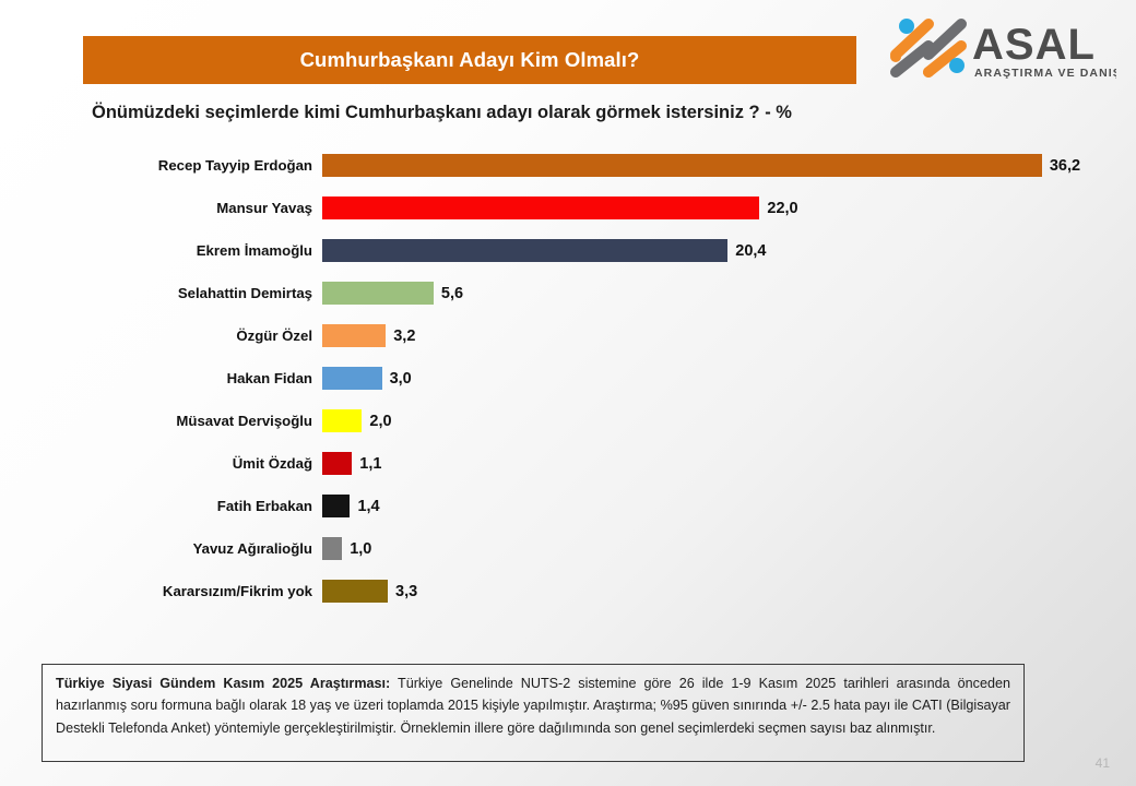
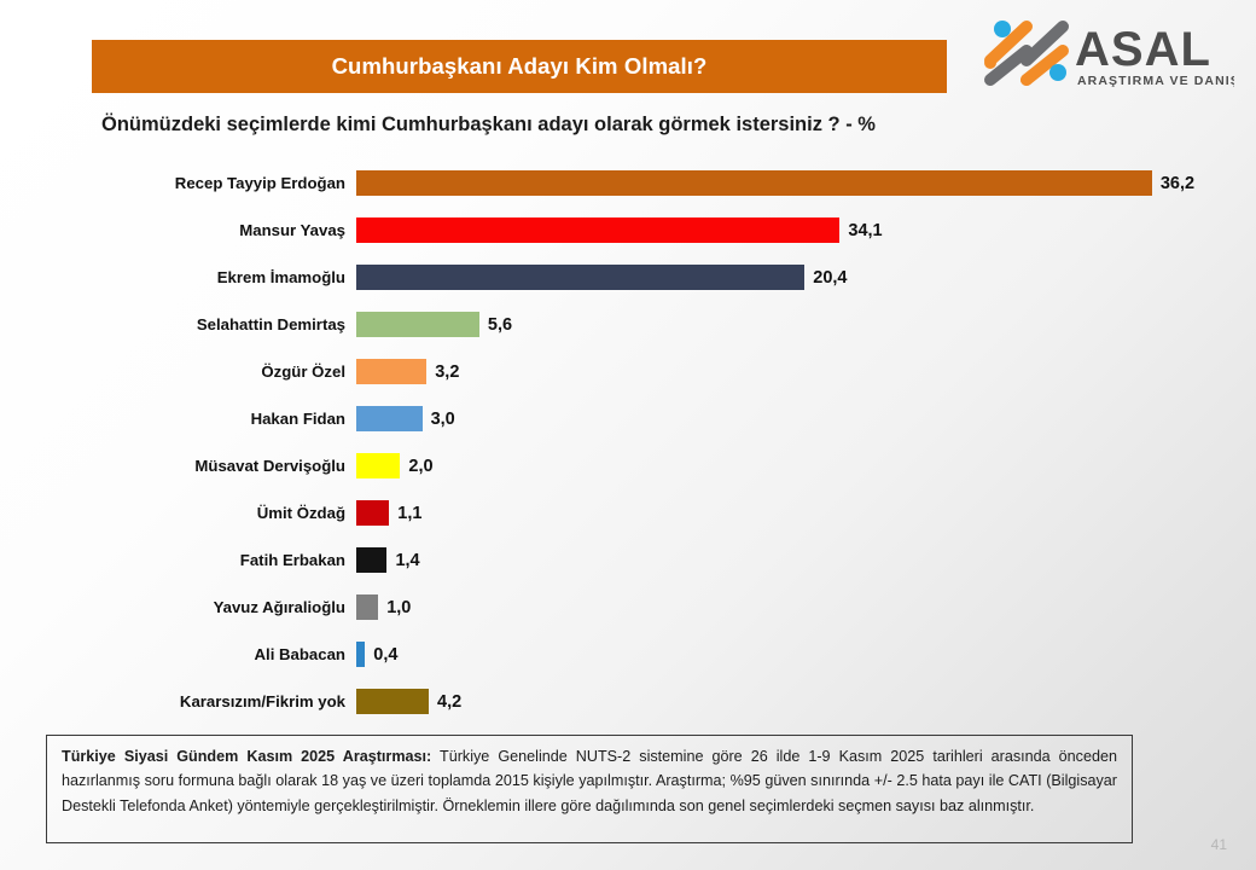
  ASAL
  Cumhurbaşkanı Adayı Kim Olmalı?
  Önümüzdeki seçimlerde kimi Cumhurbaşkanı adayı olarak görmek istersiniz ? - %
  Recep Tayyip Erdoğan
  36,2
  Mansur Yavaş
- 22,0
+ 34,1
  Ekrem İmamoğlu
  20,4
  Selahattin Demirtaş
  5,6
  Özgür Özel
  3,2
  Hakan Fidan
  3,0
  Müsavat Dervişoğlu
  2,0
  Ümit Özdağ
  1,1
  Fatih Erbakan
  1,4
  Yavuz Ağıralioğlu
  1,0
+ Ali Babacan
+ 0,4
  Kararsızım/Fikrim yok
- 3,3
+ 4,2
  Türkiye Siyasi Gündem Kasım 2025 Araştırması: Türkiye Genelinde NUTS-2 sistemine göre 26 ilde 1-9 Kasım 2025 tarihleri arasında önceden hazırlanmış soru formuna bağlı olarak 18 yaş ve üzeri toplamda 2015 kişiyle yapılmıştır. Araştırma; %95 güven sınırında +/- 2.5 hata payı ile CATI (Bilgisayar Destekli Telefonda Anket) yöntemiyle gerçekleştirilmiştir. Örneklemin illere göre dağılımında son genel seçimlerdeki seçmen sayısı baz alınmıştır.
  41
